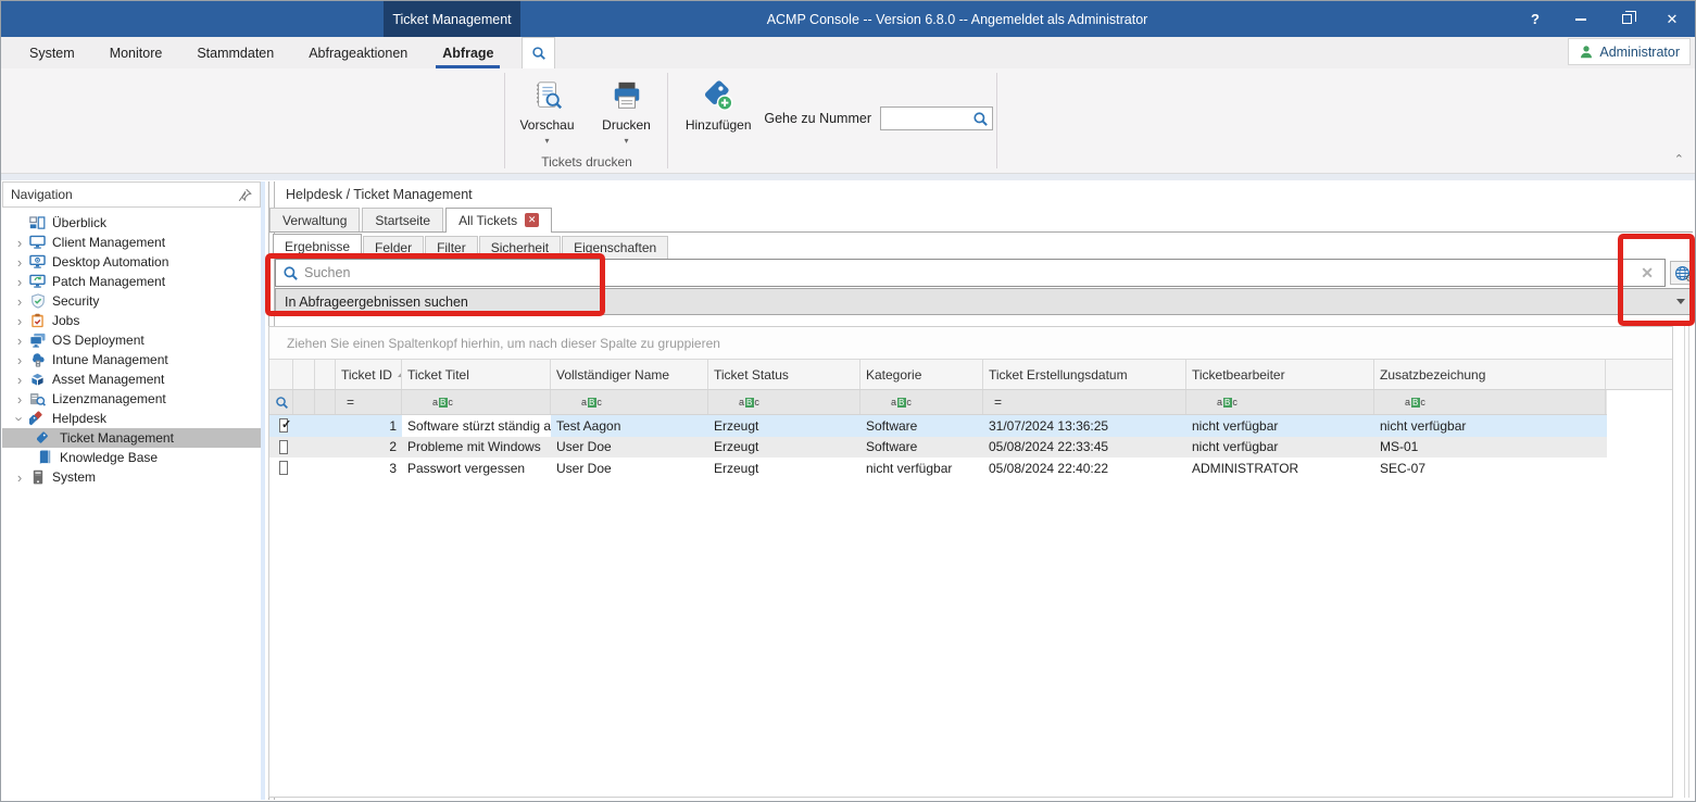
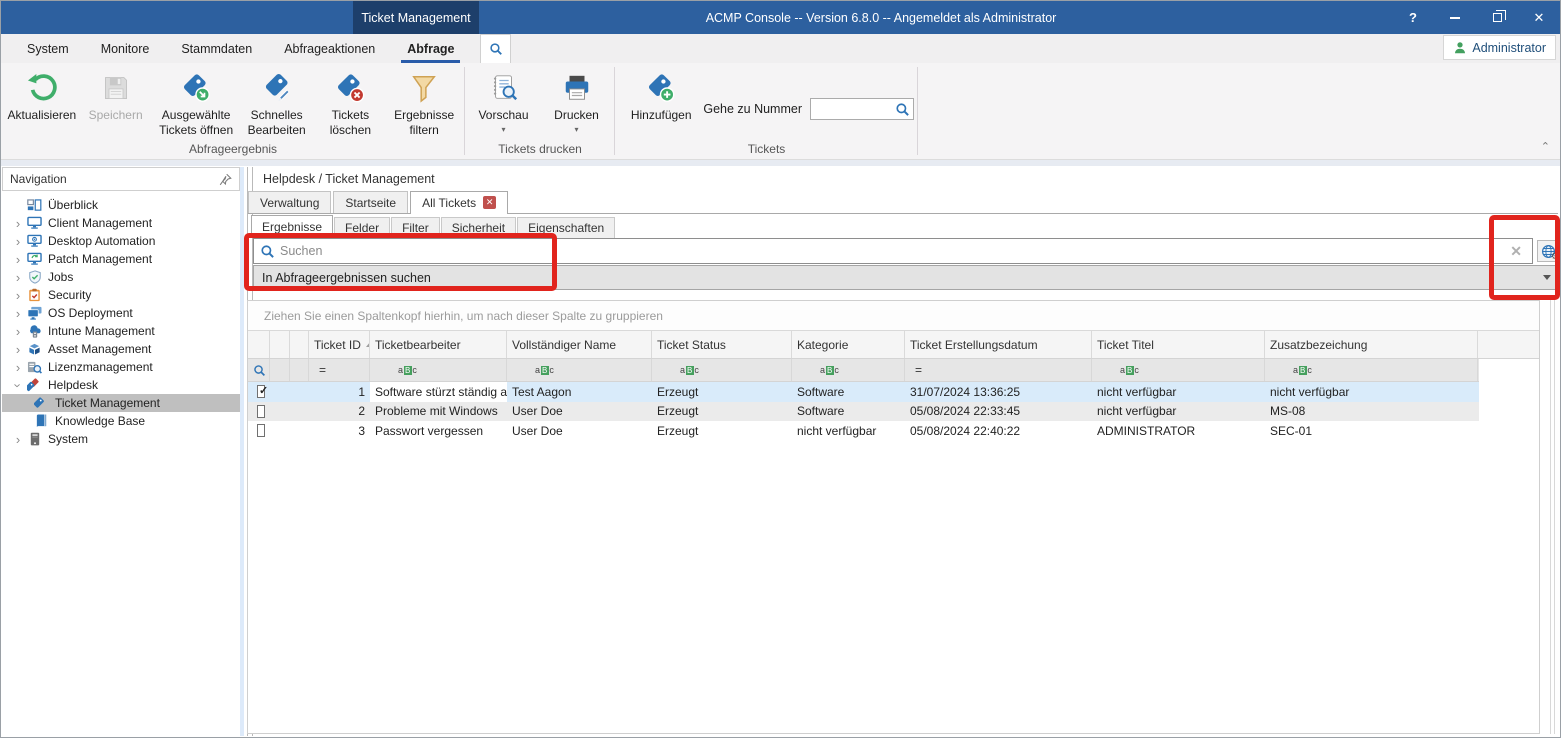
  Ticket Management
  ACMP Console -- Version 6.8.0 -- Angemeldet als Administrator
  ?
  ✕
  System
  Monitore
  Stammdaten
  Abfrageaktionen
  Abfrage
  Administrator
+ Aktualisieren
+ Speichern
+ Ausgewählte Tickets öffnen
+ Schnelles Bearbeiten
+ Tickets löschen
+ Ergebnisse filtern
+ Abfrageergebnis
  Vorschau
  ▾
  Drucken
  ▾
  Tickets drucken
  Hinzufügen
  Gehe zu Nummer
+ Tickets
  ⌃
  Navigation
  Überblick
  ›
  Client Management
  ›
  Desktop Automation
  ›
  Patch Management
  ›
- Security
+ Jobs
  ›
- Jobs
+ Security
  ›
  OS Deployment
  ›
  Intune Management
  ›
  Asset Management
  ›
  Lizenzmanagement
  Helpdesk
  Ticket Management
  Knowledge Base
  ›
  System
  Helpdesk / Ticket Management
  Verwaltung
  Startseite
  All Tickets
  ✕
  Ergebnisse
  Felder
  Filter
  Sicherheit
  Eigenschaften
  Suchen
  ✕
  ⚙
  In Abfrageergebnissen suchen
  Ziehen Sie einen Spaltenkopf hierhin, um nach dieser Spalte zu gruppieren
  Ticket ID
- Ticket Titel
+ Ticketbearbeiter
  Vollständiger Name
  Ticket Status
  Kategorie
  Ticket Erstellungsdatum
- Ticketbearbeiter
+ Ticket Titel
  Zusatzbezeichung
  =
  a
  B
  c
  a
  B
  c
  a
  B
  c
  a
  B
  c
  =
  a
  B
  c
  a
  B
  c
  1
  Software stürzt ständig a
  Test Aagon
  Erzeugt
  Software
  31/07/2024 13:36:25
  nicht verfügbar
  nicht verfügbar
  2
  Probleme mit Windows
  User Doe
  Erzeugt
  Software
  05/08/2024 22:33:45
  nicht verfügbar
- MS-01
+ MS-08
  3
  Passwort vergessen
  User Doe
  Erzeugt
  nicht verfügbar
  05/08/2024 22:40:22
  ADMINISTRATOR
- SEC-07
+ SEC-01
